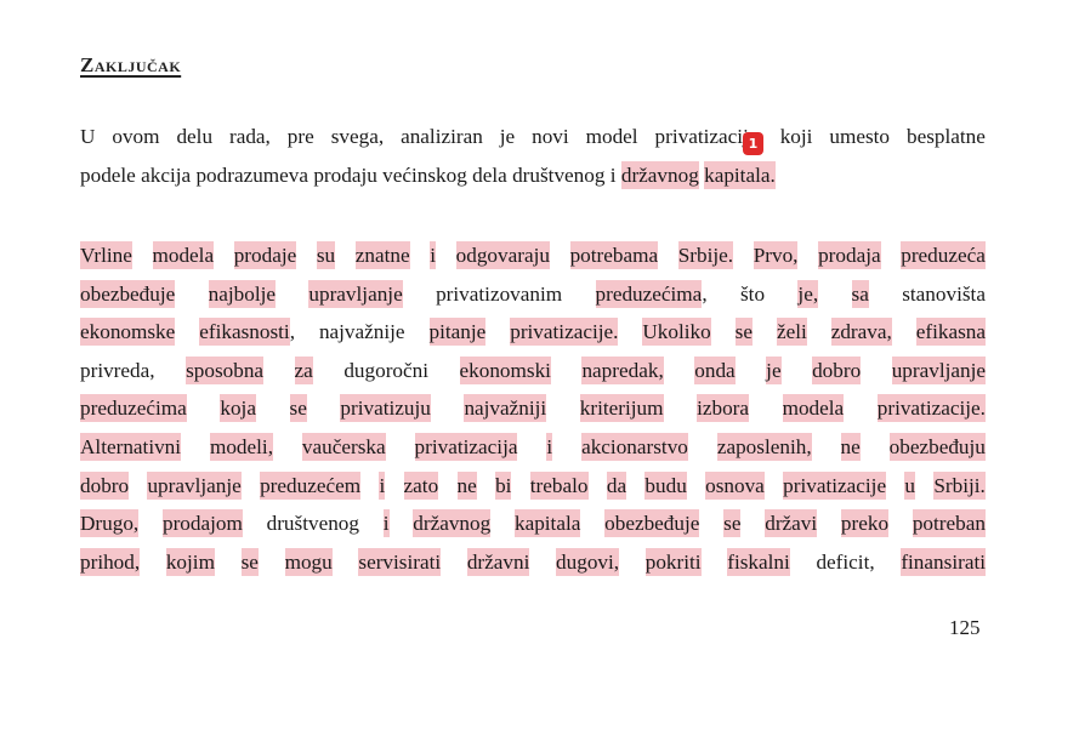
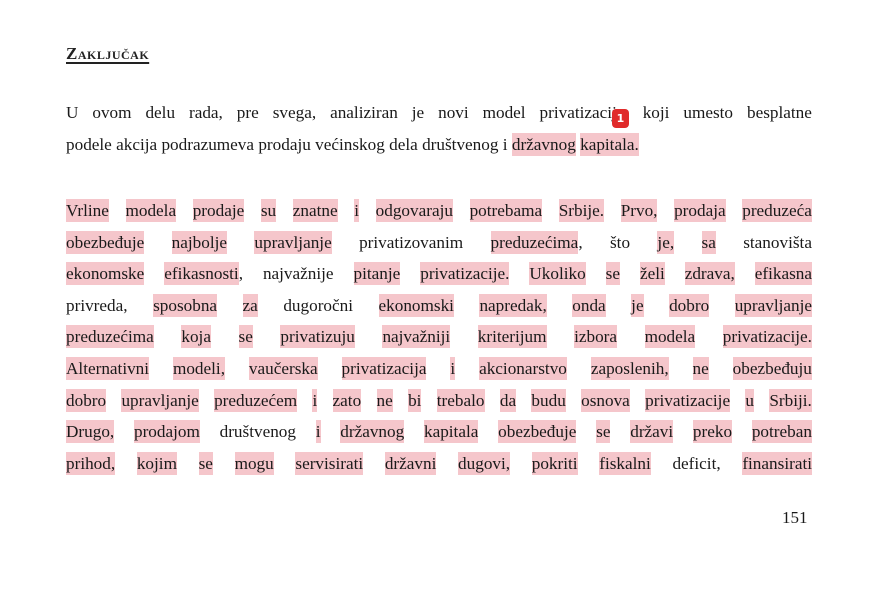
  Zaključak
  U
  ovom
  delu
  rada,
  pre
  svega,
  analiziran
  je
  novi
  model
  privatizaci
  koji
  umesto
  besplatne
  podele
  akcija
  podrazumeva
  prodaju
  većinskog
  dela
  društvenog
  i
  državnog
  kapitala.
  Vrline
  modela
  prodaje
  su
  znatne
  i
  odgovaraju
  potrebama
  Srbije.
  Prvo,
  prodaja
  preduzeća
  obezbeđuje
  najbolje
  upravljanje
  privatizovanim
  preduzećima,
  što
  je,
  sa
  stanovišta
  ekonomske
  efikasnosti,
  najvažnije
  pitanje
  privatizacije.
  Ukoliko
  se
  želi
  zdrava,
  efikasna
  privreda,
  sposobna
  za
  dugoročni
  ekonomski
  napredak,
  onda
  je
  dobro
  upravljanje
  preduzećima
  koja
  se
  privatizuju
  najvažniji
  kriterijum
  izbora
  modela
  privatizacije.
  Alternativni
  modeli,
  vaučerska
  privatizacija
  i
  akcionarstvo
  zaposlenih,
  ne
  obezbeđuju
  dobro
  upravljanje
  preduzećem
  i
  zato
  ne
  bi
  trebalo
  da
  budu
  osnova
  privatizacije
  u
  Srbiji.
  Drugo,
  prodajom
  društvenog
  i
  državnog
  kapitala
  obezbeđuje
  se
  državi
  preko
  potreban
  prihod,
  kojim
  se
  mogu
  servisirati
  državni
  dugovi,
  pokriti
  fiskalni
  deficit,
  finansirati
  1
- 125
+ 151
